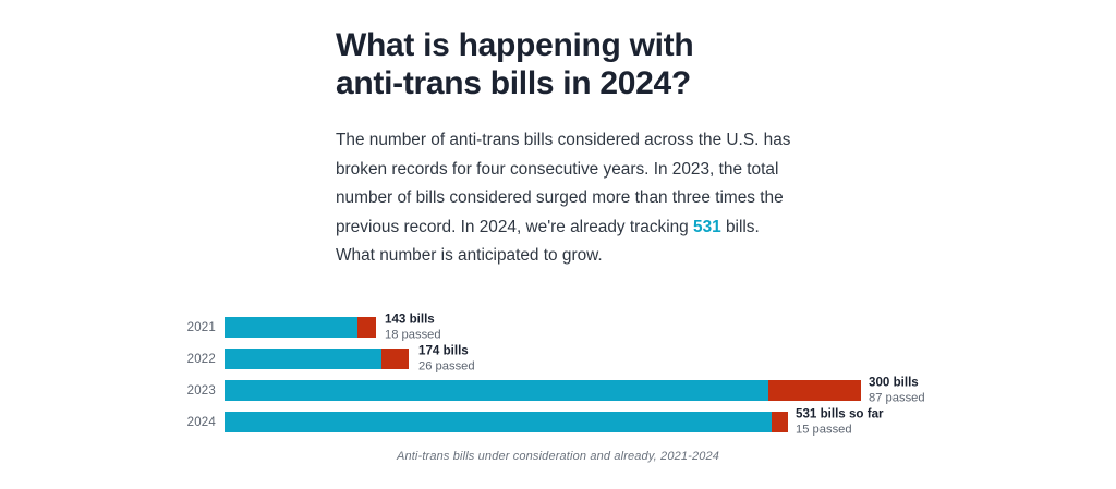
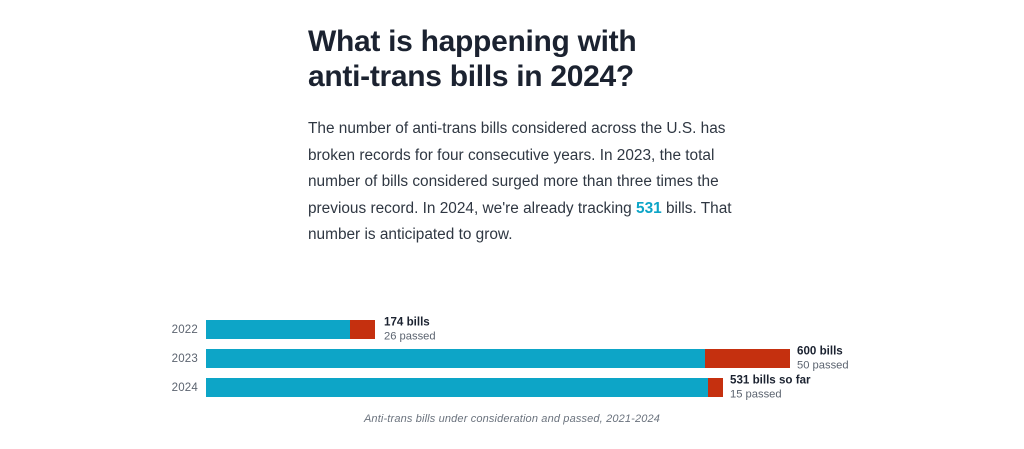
  What is happening with
  anti-trans bills in 2024?
- The number of anti-trans bills considered across the U.S. has broken records for four consecutive years. In 2023, the total number of bills considered surged more than three times the previous record. In 2024, we're already tracking 531 bills. What number is anticipated to grow.
+ The number of anti-trans bills considered across the U.S. has broken records for four consecutive years. In 2023, the total number of bills considered surged more than three times the previous record. In 2024, we're already tracking 531 bills. That number is anticipated to grow.
- 2021
- 143 bills
- 18 passed
  2022
  174 bills
  26 passed
  2023
- 300 bills
+ 600 bills
- 87 passed
+ 50 passed
  2024
  531 bills so far
  15 passed
- Anti-trans bills under consideration and already, 2021-2024
+ Anti-trans bills under consideration and passed, 2021-2024
